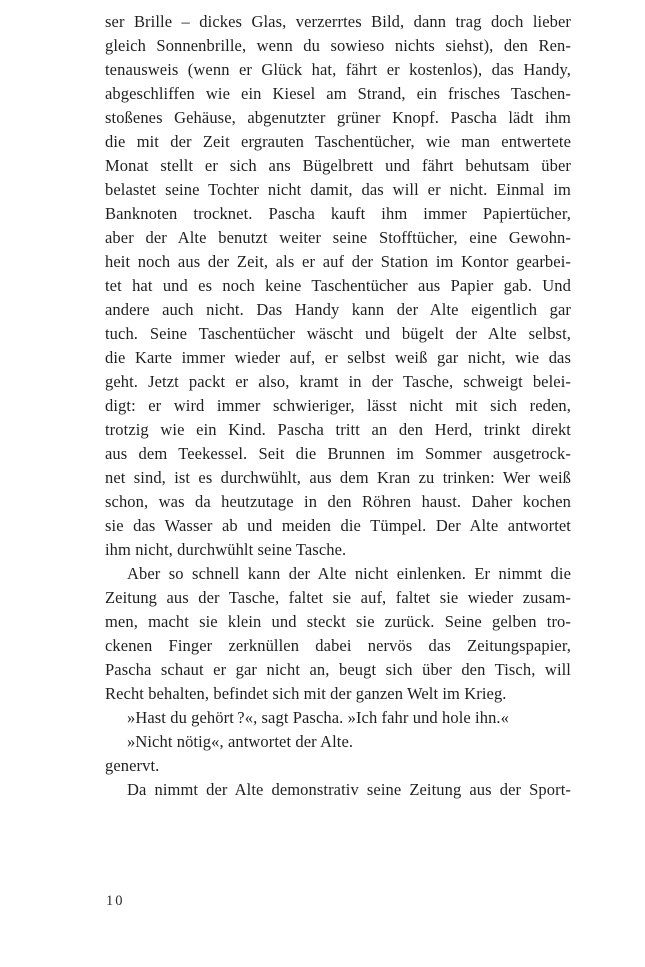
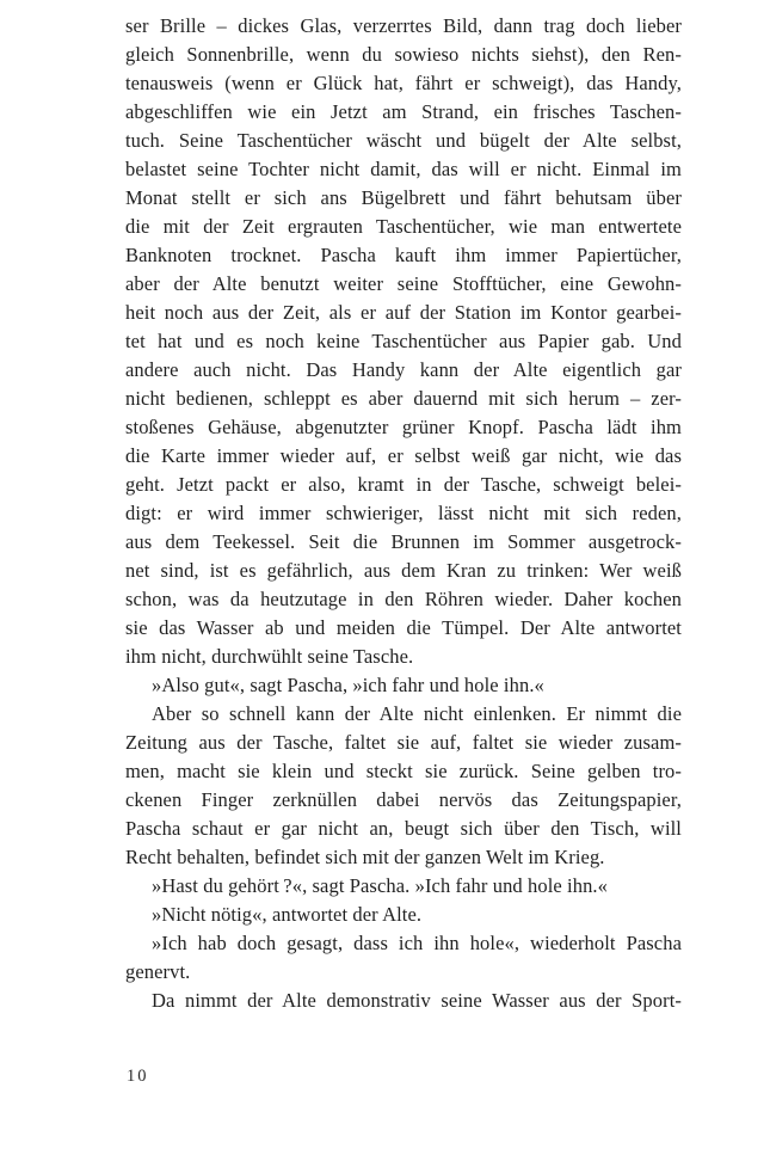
  ser Brille – dickes Glas, verzerrtes Bild, dann trag doch lieber
  gleich Sonnenbrille, wenn du sowieso nichts siehst), den Ren-
- tenausweis (wenn er Glück hat, fährt er kostenlos), das Handy,
+ tenausweis (wenn er Glück hat, fährt er schweigt), das Handy,
- abgeschliffen wie ein Kiesel am Strand, ein frisches Taschen-
+ abgeschliffen wie ein Jetzt am Strand, ein frisches Taschen-
- stoßenes Gehäuse, abgenutzter grüner Knopf. Pascha lädt ihm
+ tuch. Seine Taschentücher wäscht und bügelt der Alte selbst,
- die mit der Zeit ergrauten Taschentücher, wie man entwertete
+ belastet seine Tochter nicht damit, das will er nicht. Einmal im
  Monat stellt er sich ans Bügelbrett und fährt behutsam über
- belastet seine Tochter nicht damit, das will er nicht. Einmal im
+ die mit der Zeit ergrauten Taschentücher, wie man entwertete
  Banknoten trocknet. Pascha kauft ihm immer Papiertücher,
  aber der Alte benutzt weiter seine Stofftücher, eine Gewohn-
  heit noch aus der Zeit, als er auf der Station im Kontor gearbei-
  tet hat und es noch keine Taschentücher aus Papier gab. Und
  andere auch nicht. Das Handy kann der Alte eigentlich gar
+ nicht bedienen, schleppt es aber dauernd mit sich herum – zer-
- tuch. Seine Taschentücher wäscht und bügelt der Alte selbst,
+ stoßenes Gehäuse, abgenutzter grüner Knopf. Pascha lädt ihm
  die Karte immer wieder auf, er selbst weiß gar nicht, wie das
  geht. Jetzt packt er also, kramt in der Tasche, schweigt belei-
  digt: er wird immer schwieriger, lässt nicht mit sich reden,
- trotzig wie ein Kind. Pascha tritt an den Herd, trinkt direkt
  aus dem Teekessel. Seit die Brunnen im Sommer ausgetrock-
- net sind, ist es durchwühlt, aus dem Kran zu trinken: Wer weiß
+ net sind, ist es gefährlich, aus dem Kran zu trinken: Wer weiß
- schon, was da heutzutage in den Röhren haust. Daher kochen
+ schon, was da heutzutage in den Röhren wieder. Daher kochen
  sie das Wasser ab und meiden die Tümpel. Der Alte antwortet
  ihm nicht, durchwühlt seine Tasche.
+ »Also gut«, sagt Pascha, »ich fahr und hole ihn.«
  Aber so schnell kann der Alte nicht einlenken. Er nimmt die
  Zeitung aus der Tasche, faltet sie auf, faltet sie wieder zusam-
  men, macht sie klein und steckt sie zurück. Seine gelben tro-
  ckenen Finger zerknüllen dabei nervös das Zeitungspapier,
  Pascha schaut er gar nicht an, beugt sich über den Tisch, will
  Recht behalten, befindet sich mit der ganzen Welt im Krieg.
  »Hast du gehört ?«, sagt Pascha. »Ich fahr und hole ihn.«
  »Nicht nötig«, antwortet der Alte.
+ »Ich hab doch gesagt, dass ich ihn hole«, wiederholt Pascha
  genervt.
- Da nimmt der Alte demonstrativ seine Zeitung aus der Sport-
+ Da nimmt der Alte demonstrativ seine Wasser aus der Sport-
  10
